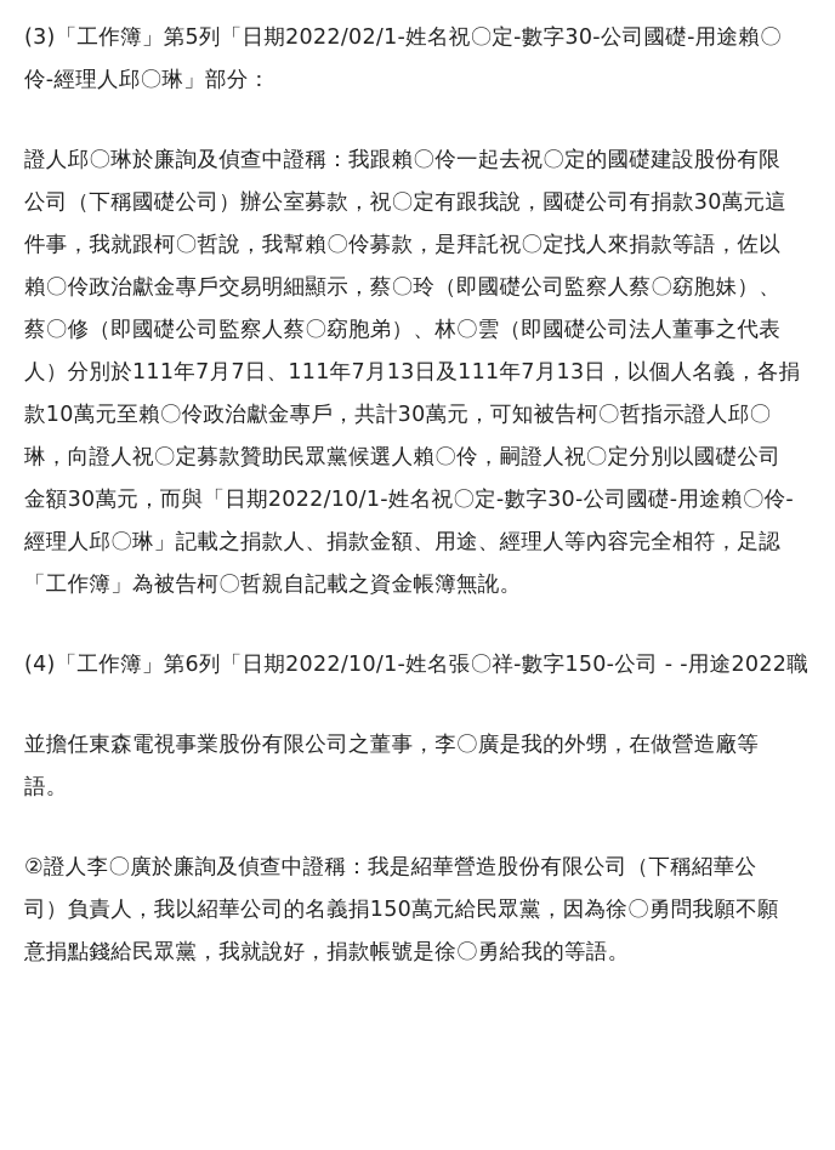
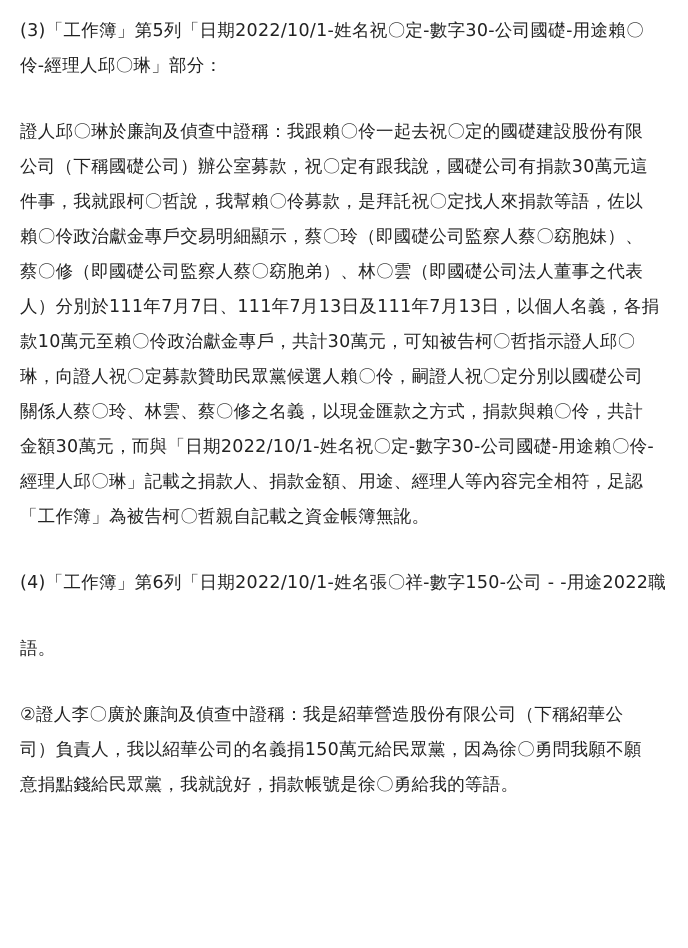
- (3)「工作簿」第5列「日期2022/02/1-姓名祝〇定-數字30-公司國礎-用途賴〇
+ (3)「工作簿」第5列「日期2022/10/1-姓名祝〇定-數字30-公司國礎-用途賴〇
  伶-經理人邱〇琳」部分：
  證人邱〇琳於廉詢及偵查中證稱：我跟賴〇伶一起去祝〇定的國礎建設股份有限
  公司（下稱國礎公司）辦公室募款，祝〇定有跟我說，國礎公司有捐款30萬元這
  件事，我就跟柯〇哲說，我幫賴〇伶募款，是拜託祝〇定找人來捐款等語，佐以
  賴〇伶政治獻金專戶交易明細顯示，蔡〇玲（即國礎公司監察人蔡〇窈胞妹）、
  蔡〇修（即國礎公司監察人蔡〇窈胞弟）、林〇雲（即國礎公司法人董事之代表
  人）分別於111年7月7日、111年7月13日及111年7月13日，以個人名義，各捐
  款10萬元至賴〇伶政治獻金專戶，共計30萬元，可知被告柯〇哲指示證人邱〇
  琳，向證人祝〇定募款贊助民眾黨候選人賴〇伶，嗣證人祝〇定分別以國礎公司
+ 關係人蔡〇玲、林雲、蔡〇修之名義，以現金匯款之方式，捐款與賴〇伶，共計
  金額30萬元，而與「日期2022/10/1-姓名祝〇定-數字30-公司國礎-用途賴〇伶-
  經理人邱〇琳」記載之捐款人、捐款金額、用途、經理人等內容完全相符，足認
  「工作簿」為被告柯〇哲親自記載之資金帳簿無訛。
  (4)「工作簿」第6列「日期2022/10/1-姓名張〇祥-數字150-公司 - -用途2022職
- 並擔任東森電視事業股份有限公司之董事，李〇廣是我的外甥，在做營造廠等
  語。
  ②證人李〇廣於廉詢及偵查中證稱：我是紹華營造股份有限公司（下稱紹華公
  司）負責人，我以紹華公司的名義捐150萬元給民眾黨，因為徐〇勇問我願不願
  意捐點錢給民眾黨，我就說好，捐款帳號是徐〇勇給我的等語。
